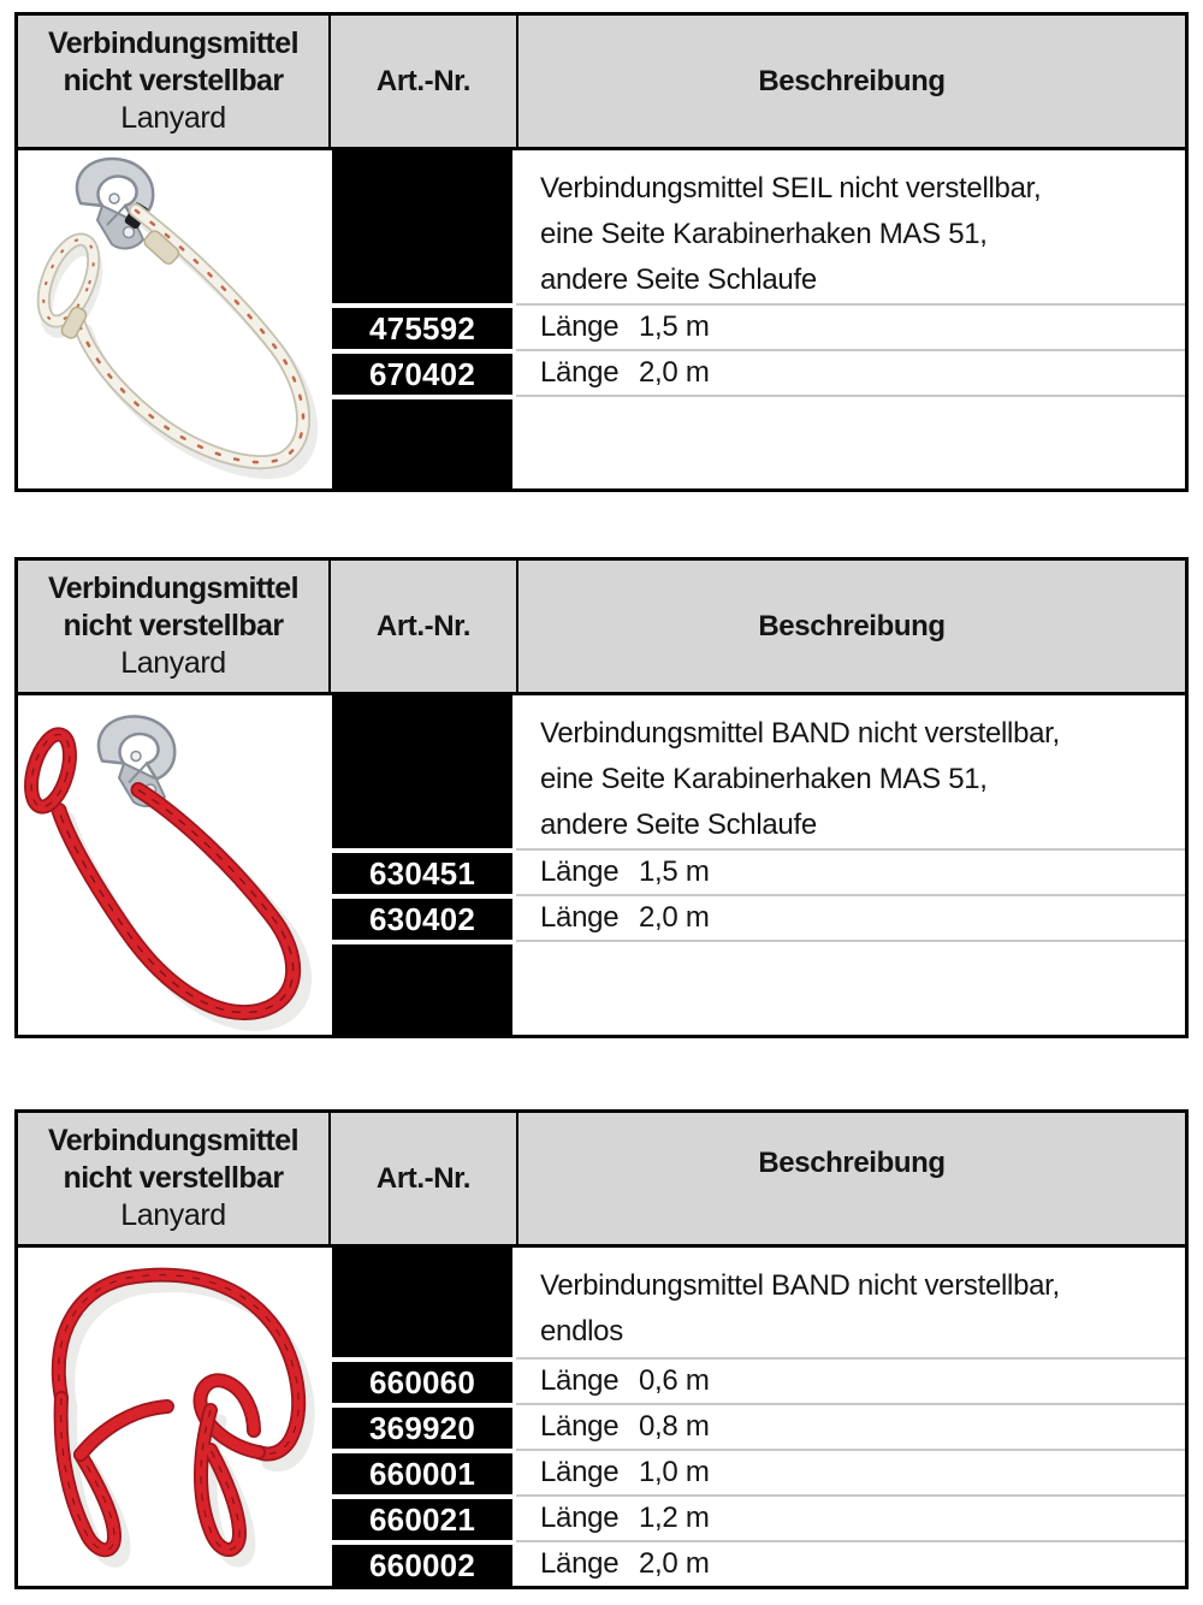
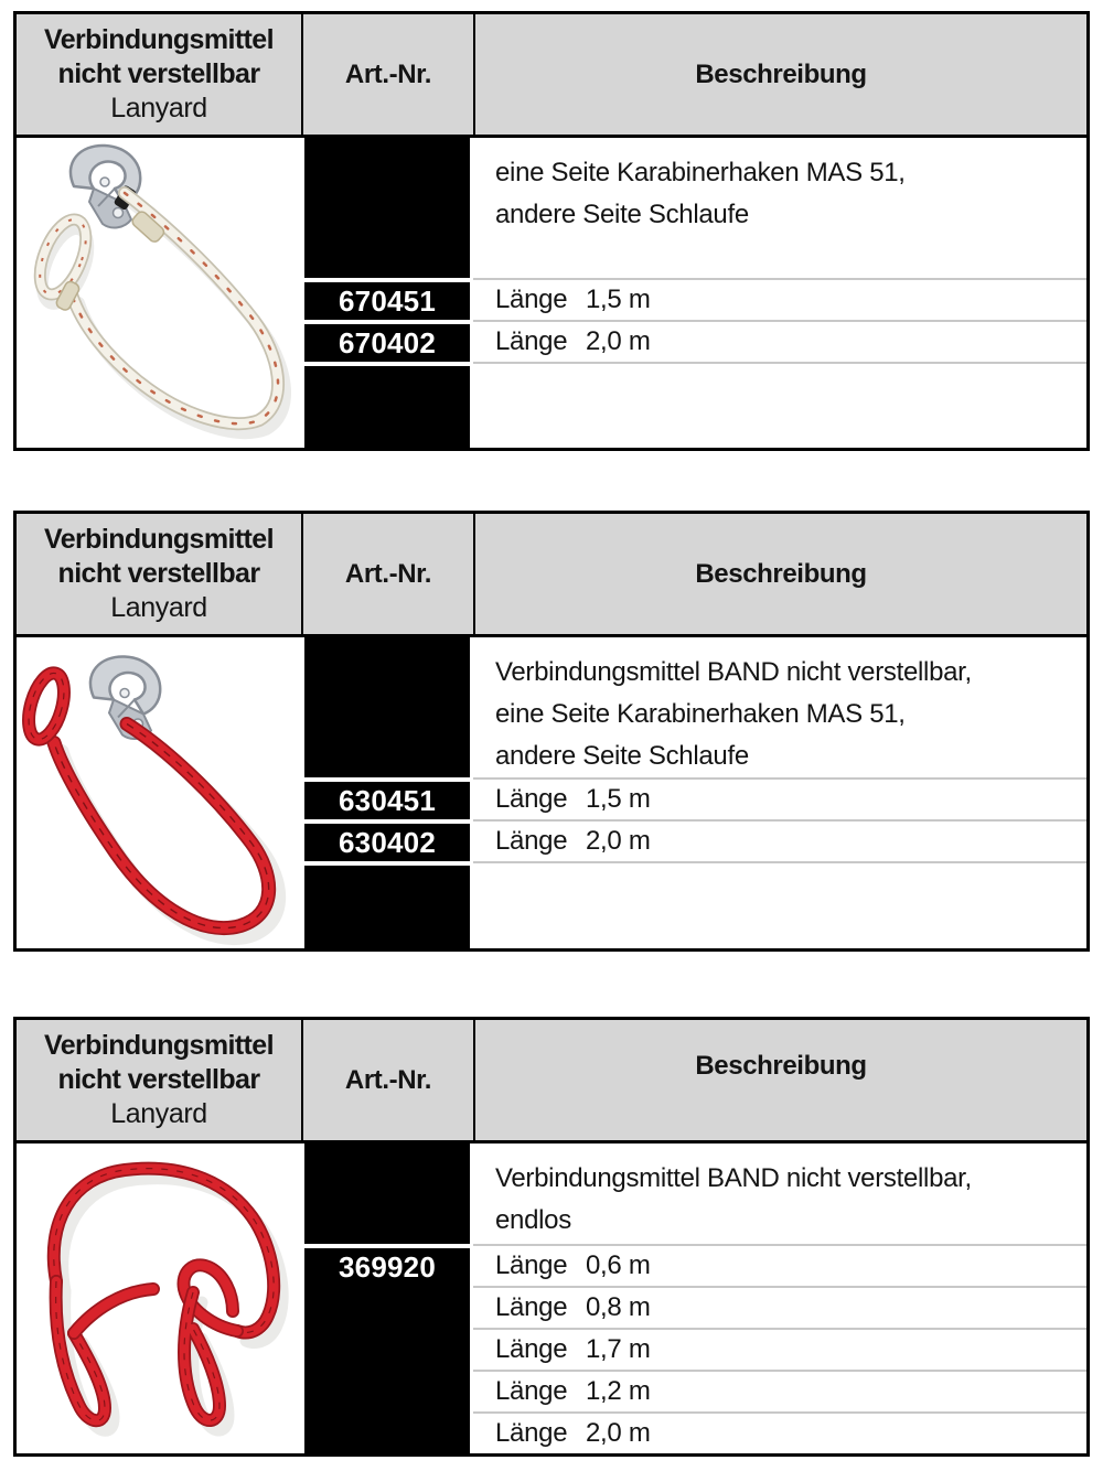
  Verbindungsmittel
  nicht verstellbar
  Lanyard
  Art.-Nr.
  Beschreibung
- 475592
+ 670451
  670402
- Verbindungsmittel SEIL nicht verstellbar,
  eine Seite Karabinerhaken MAS 51,
  andere Seite Schlaufe
  Länge
  1,5 m
  Länge
  2,0 m
  Verbindungsmittel
  nicht verstellbar
  Lanyard
  Art.-Nr.
  Beschreibung
  630451
  630402
  Verbindungsmittel BAND nicht verstellbar,
  eine Seite Karabinerhaken MAS 51,
  andere Seite Schlaufe
  Länge
  1,5 m
  Länge
  2,0 m
  Verbindungsmittel
  nicht verstellbar
  Lanyard
  Art.-Nr.
  Beschreibung
- 660060
  369920
- 660001
- 660021
- 660002
  Verbindungsmittel BAND nicht verstellbar,
  endlos
  Länge
  0,6 m
  Länge
  0,8 m
  Länge
- 1,0 m
+ 1,7 m
  Länge
  1,2 m
  Länge
  2,0 m
